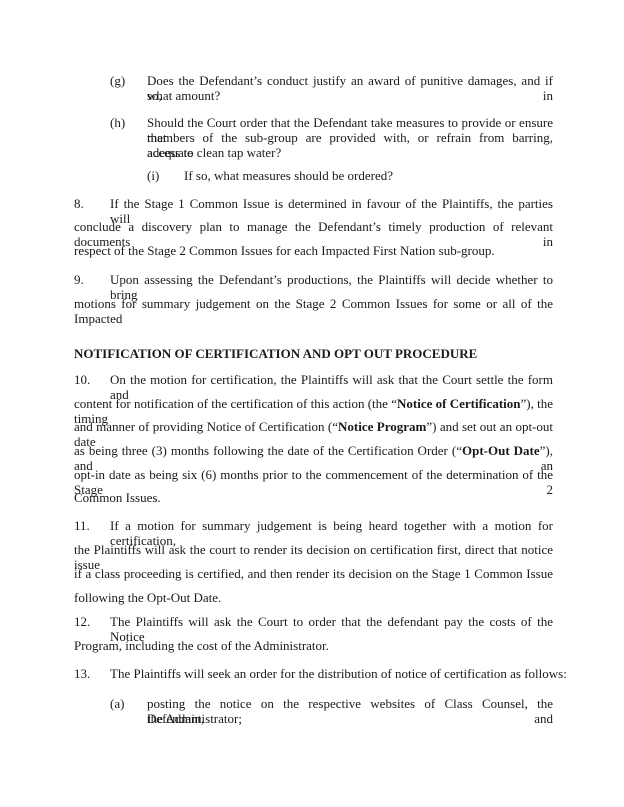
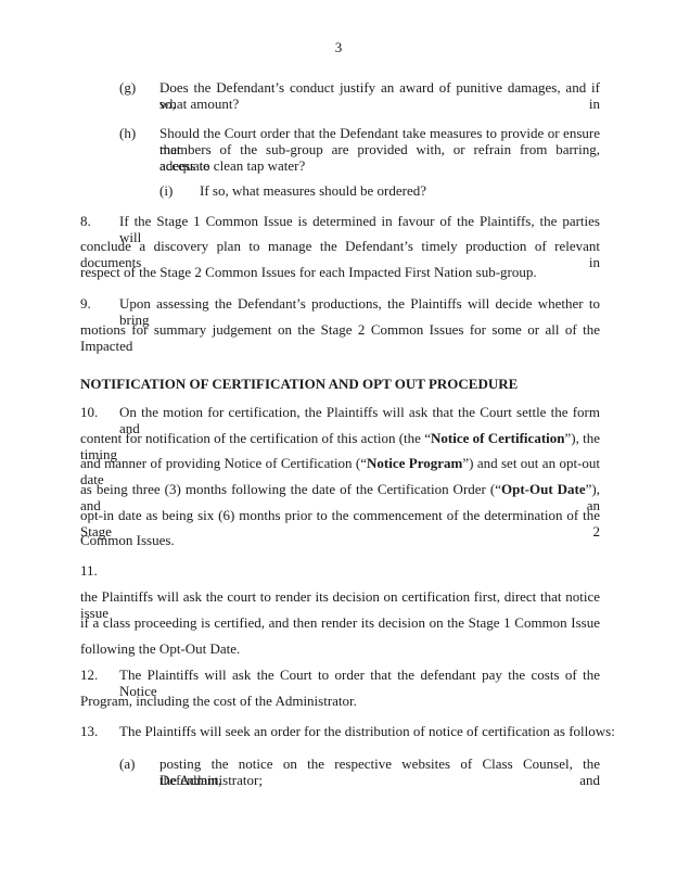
+ 3
  (g)
  Does the Defendant’s conduct justify an award of punitive damages, and if so, in
  what amount?
  (h)
  Should the Court order that the Defendant take measures to provide or ensure that
  members of the sub-group are provided with, or refrain from barring, adequate
  access to clean tap water?
  (i)
  If so, what measures should be ordered?
  8.
  If the Stage 1 Common Issue is determined in favour of the Plaintiffs, the parties will
  conclude a discovery plan to manage the Defendant’s timely production of relevant documents in
  respect of the Stage 2 Common Issues for each Impacted First Nation sub-group.
  9.
  Upon assessing the Defendant’s productions, the Plaintiffs will decide whether to bring
  motions for summary judgement on the Stage 2 Common Issues for some or all of the Impacted
  NOTIFICATION OF CERTIFICATION AND OPT OUT PROCEDURE
  10.
  On the motion for certification, the Plaintiffs will ask that the Court settle the form and
  content for notification of the certification of this action (the “Notice of Certification”), the timing
  and manner of providing Notice of Certification (“Notice Program”) and set out an opt-out date
  as being three (3) months following the date of the Certification Order (“Opt-Out Date”), and an
  opt-in date as being six (6) months prior to the commencement of the determination of the Stage 2
  Common Issues.
  11.
- If a motion for summary judgement is being heard together with a motion for certification,
  the Plaintiffs will ask the court to render its decision on certification first, direct that notice issue
  if a class proceeding is certified, and then render its decision on the Stage 1 Common Issue
  following the Opt-Out Date.
  12.
  The Plaintiffs will ask the Court to order that the defendant pay the costs of the Notice
  Program, including the cost of the Administrator.
  13.
  The Plaintiffs will seek an order for the distribution of notice of certification as follows:
  (a)
  posting the notice on the respective websites of Class Counsel, the Defendant, and
  the Administrator;
